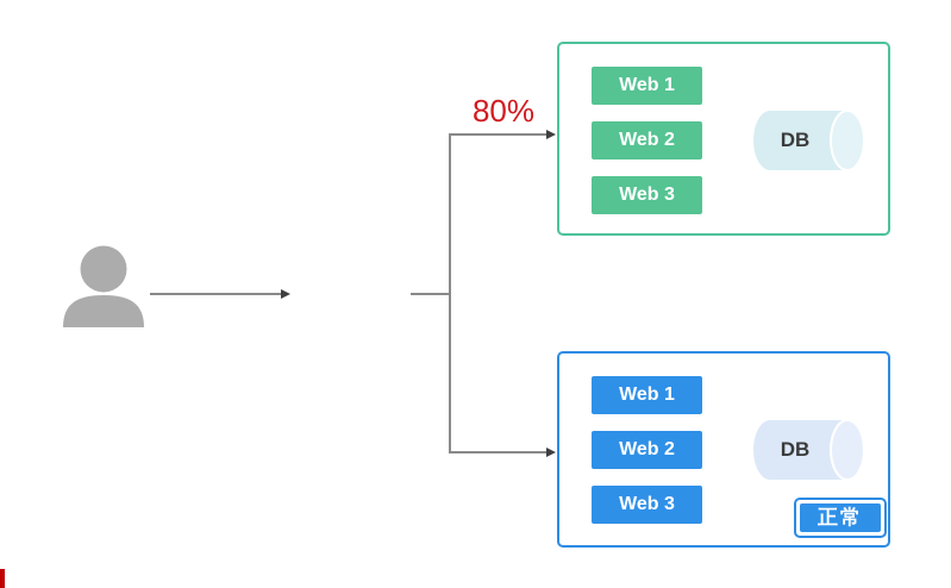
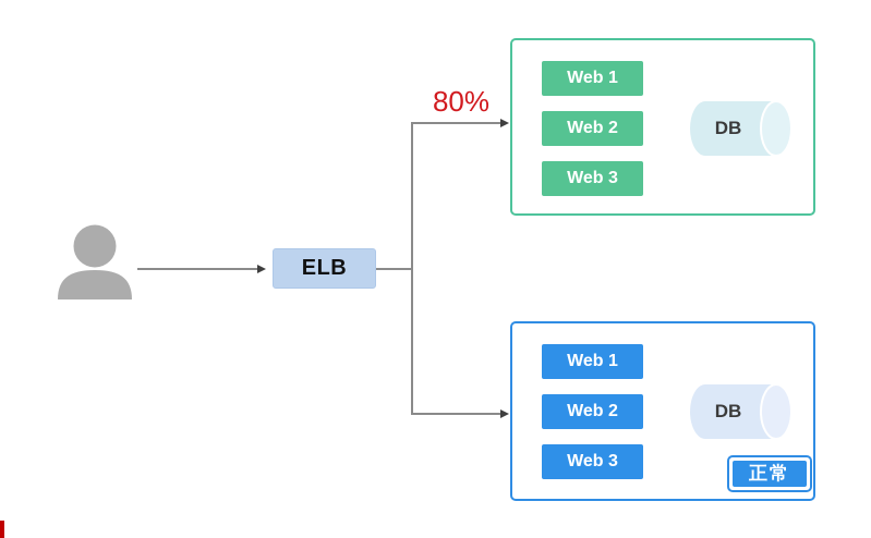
+ ELB
  80%
  Web 1
  Web 2
  Web 3
  DB
  Web 1
  Web 2
  Web 3
  DB
  正常
